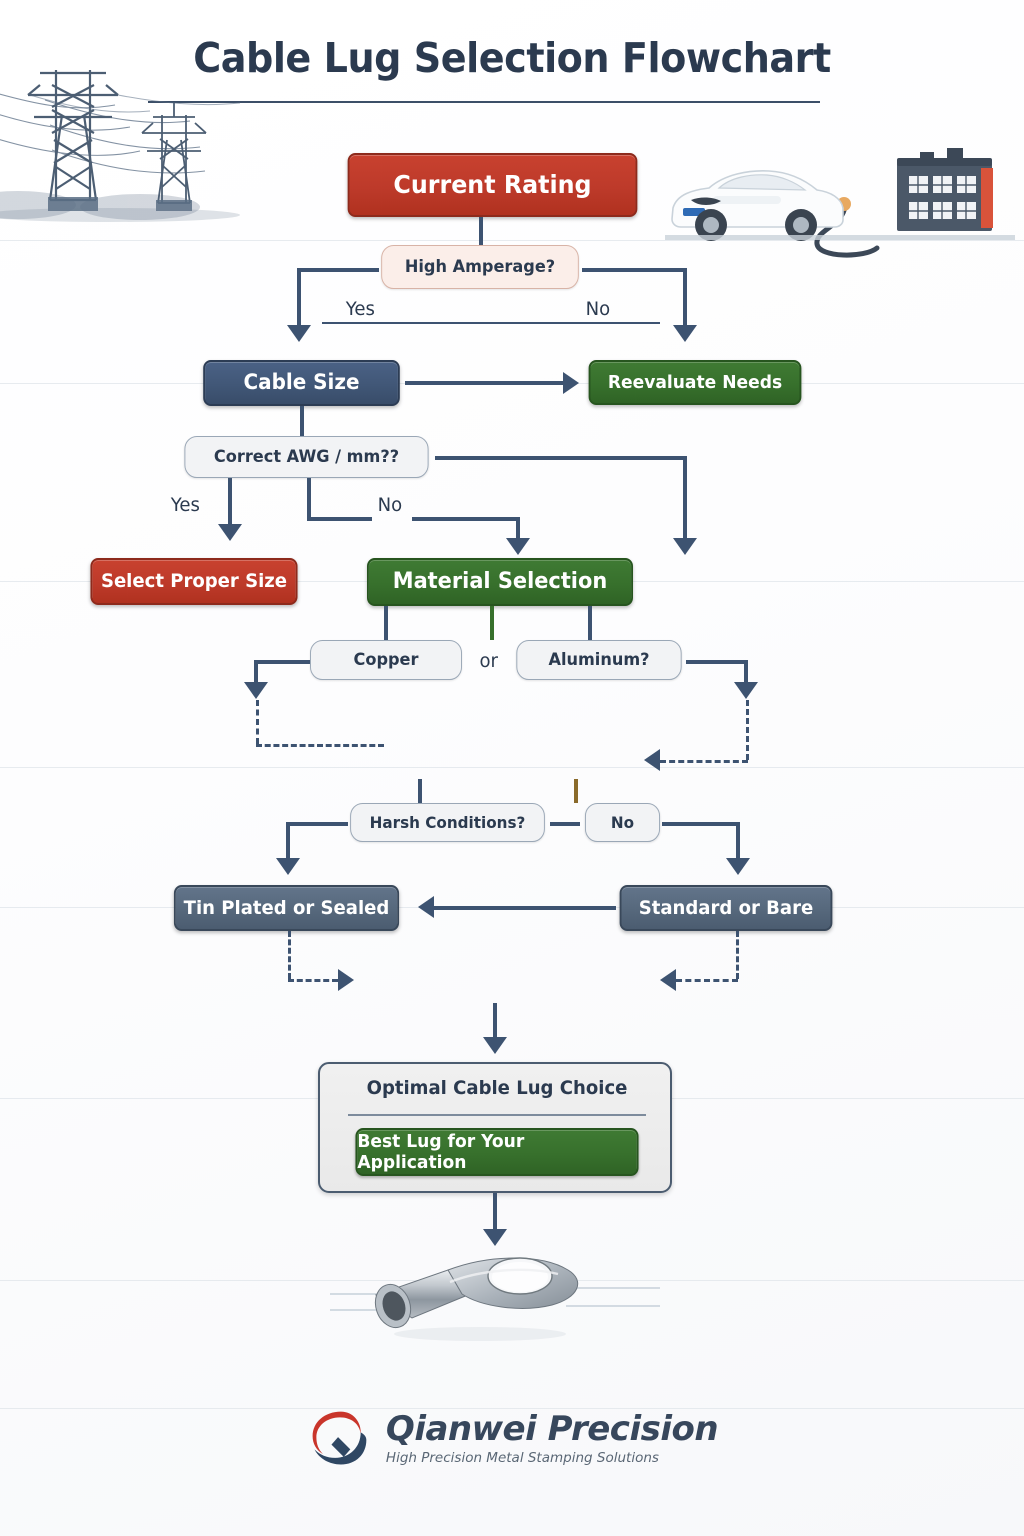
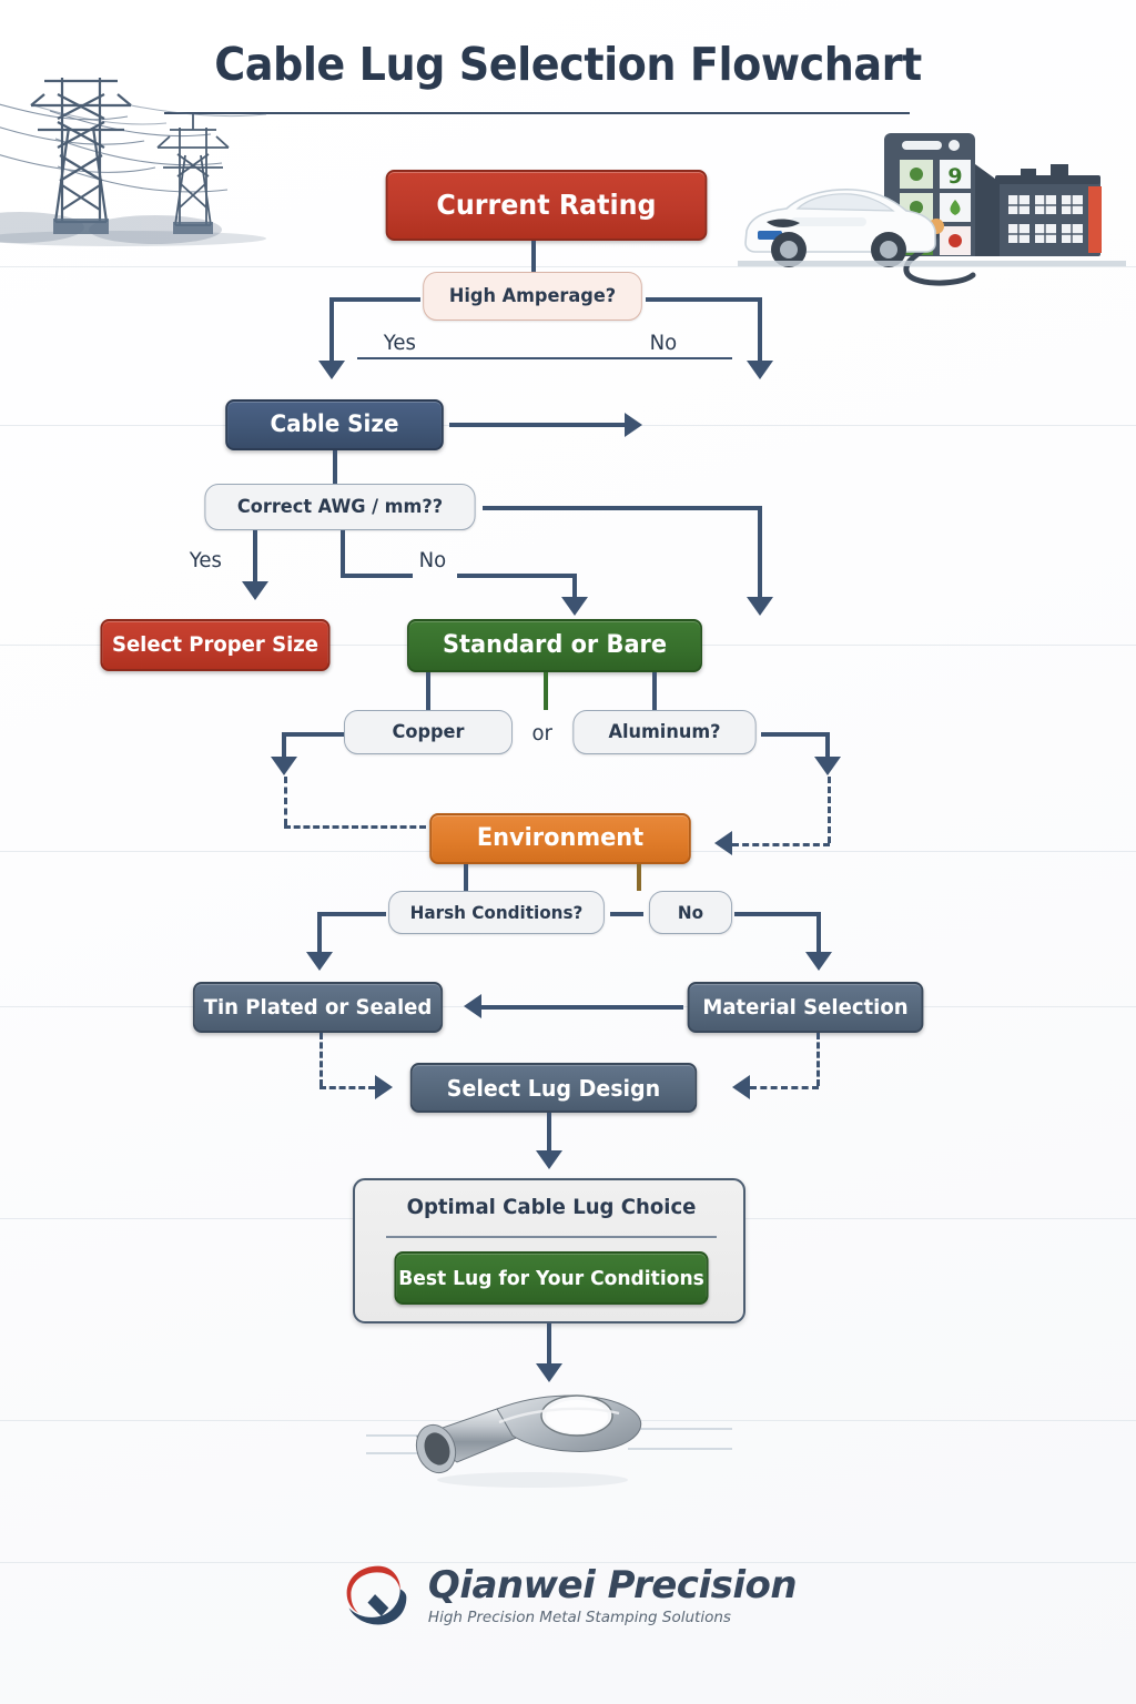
  Cable Lug Selection Flowchart
+ 9
  Current Rating
  High Amperage?
  Yes
  No
  Cable Size
- Reevaluate Needs
  Correct AWG / mm??
  Yes
  No
  Select Proper Size
- Material Selection
+ Standard or Bare
  Copper
  or
  Aluminum?
+ Environment
  Harsh Conditions?
  No
  Tin Plated or Sealed
- Standard or Bare
+ Material Selection
+ Select Lug Design
  Optimal Cable Lug Choice
- Best Lug for Your Application
+ Best Lug for Your Conditions
  Qianwei Precision
  High Precision Metal Stamping Solutions
